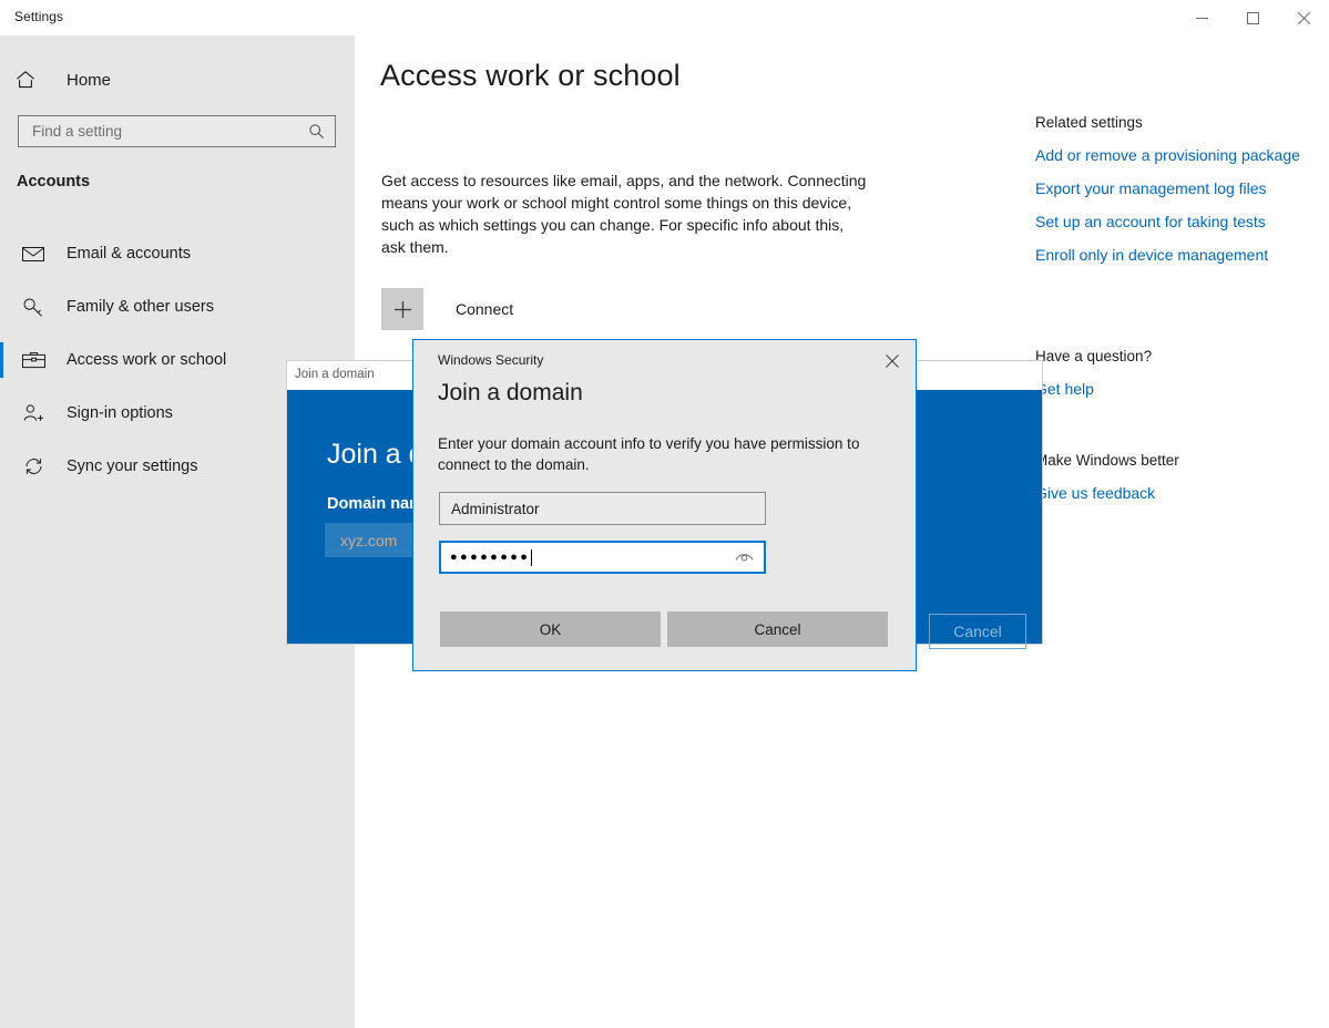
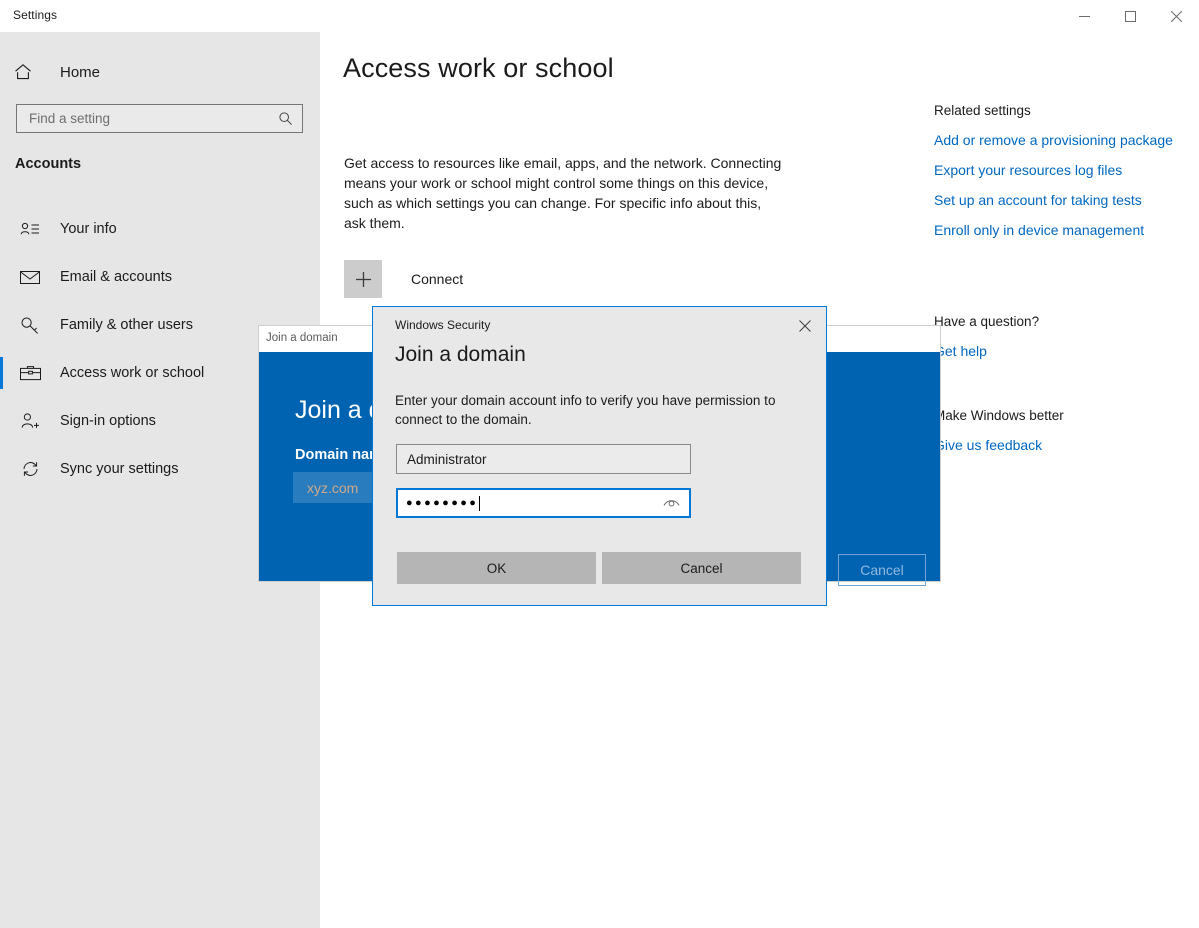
  Settings
  Home
  Find a setting
  Accounts
+ Your info
  Email & accounts
  Family & other users
  Access work or school
  Sign-in options
  Sync your settings
  Access work or school
  Get access to resources like email, apps, and the network. Connecting means your work or school might control some things on this device, such as which settings you can change. For specific info about this, ask them.
  Connect
  Related settings
  Add or remove a provisioning package
- Export your management log files
+ Export your resources log files
  Set up an account for taking tests
  Enroll only in device management
  Have a question?
  et help
  ake Windows better
  ive us feedback
  Join a domain
  Domain na
  xyz.com
  Cancel
  Windows Security
  Join a domain
  Enter your domain account info to verify you have permission to connect to the domain.
  Administrator
  ●●●●●●●●
  OK
  Cancel
